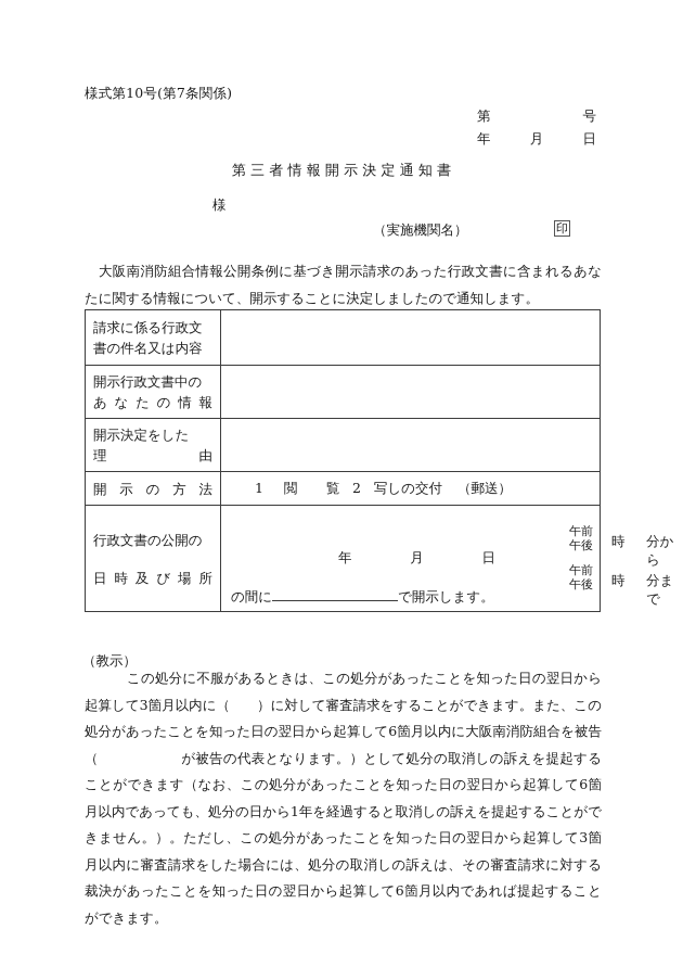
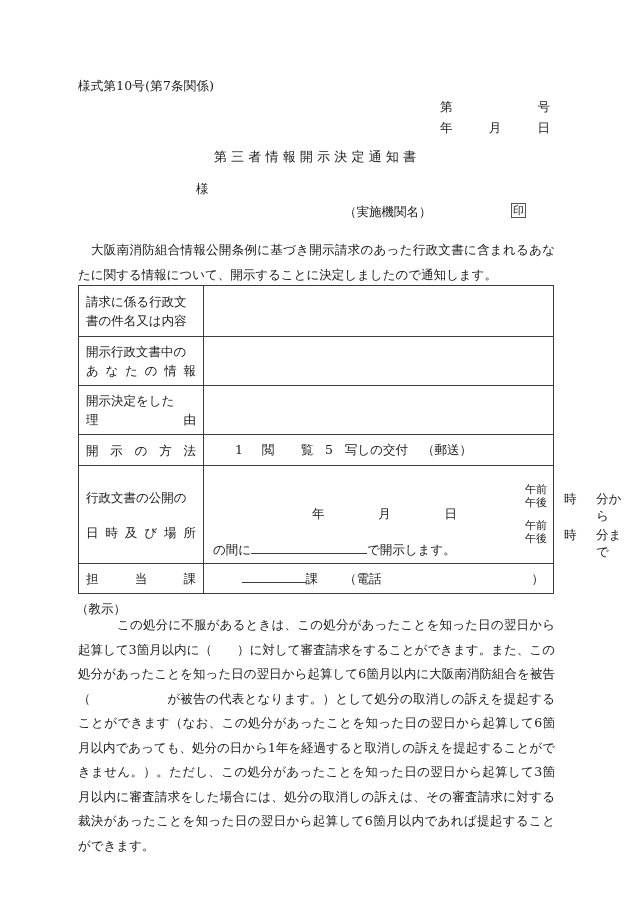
  様式第10号(第7条関係)
  第
  号
  年
  月
  日
  第三者情報開示決定通知書
  様
  （実施機関名）
  印
  大阪南消防組合情報公開条例に基づき開示請求のあった行政文書に含まれるあなたに関する情報について、開示することに決定しましたので通知します。
  請求に係る行政文 書の件名又は内容
  開示行政文書中の あ な た の 情 報
  開示決定をした 理 由
- 開 示 の 方 法	1 閲 覧 2 写しの交付 （郵送）
+ 開 示 の 方 法	1 閲 覧 5 写しの交付 （郵送）
  行政文書の公開の 日 時 及 び 場 所	年 月 日 午前 午後 時 分から 午前 午後 時 分まで の間に で開示します。
+ 担 当 課	課 （電話 ）
  （教示）
  この処分に不服があるときは、この処分があったことを知った日の翌日から起算して3箇月以内に（ ）に対して審査請求をすることができます。また、この処分があったことを知った日の翌日から起算して6箇月以内に大阪南消防組合を被告（ が被告の代表となります。）として処分の取消しの訴えを提起することができます（なお、この処分があったことを知った日の翌日から起算して6箇月以内であっても、処分の日から1年を経過すると取消しの訴えを提起することができません。）。ただし、この処分があったことを知った日の翌日から起算して3箇月以内に審査請求をした場合には、処分の取消しの訴えは、その審査請求に対する裁決があったことを知った日の翌日から起算して6箇月以内であれば提起することができます。
